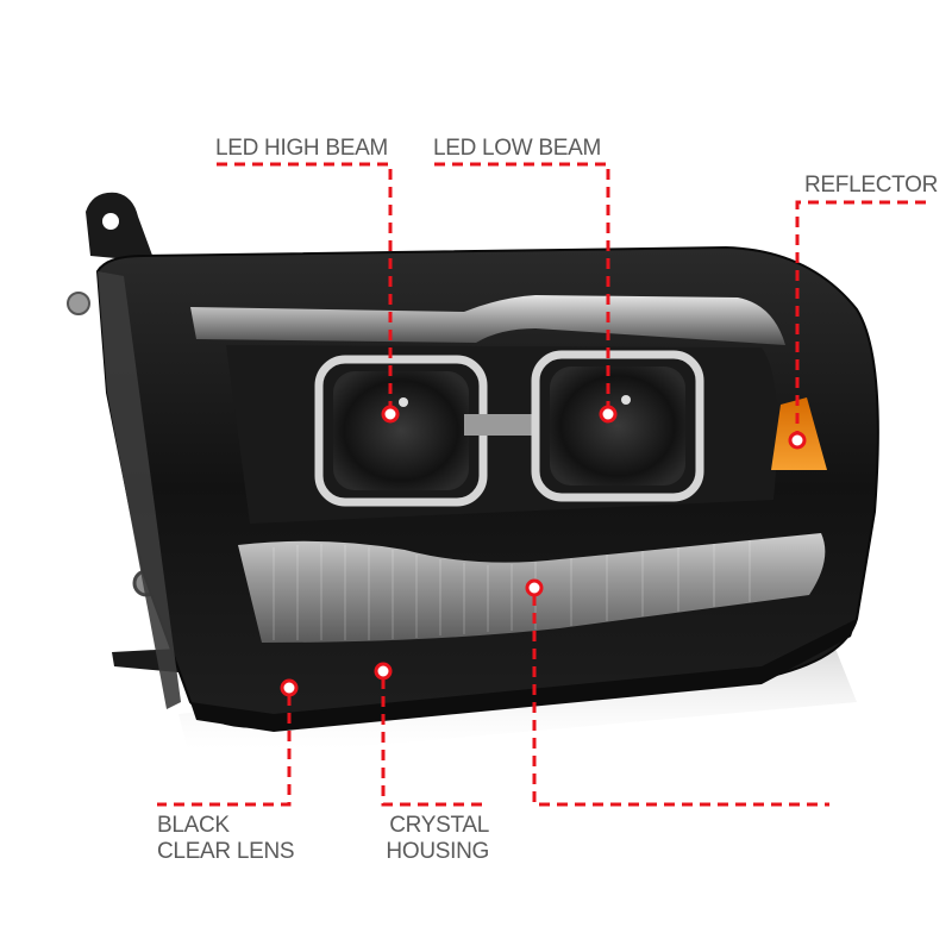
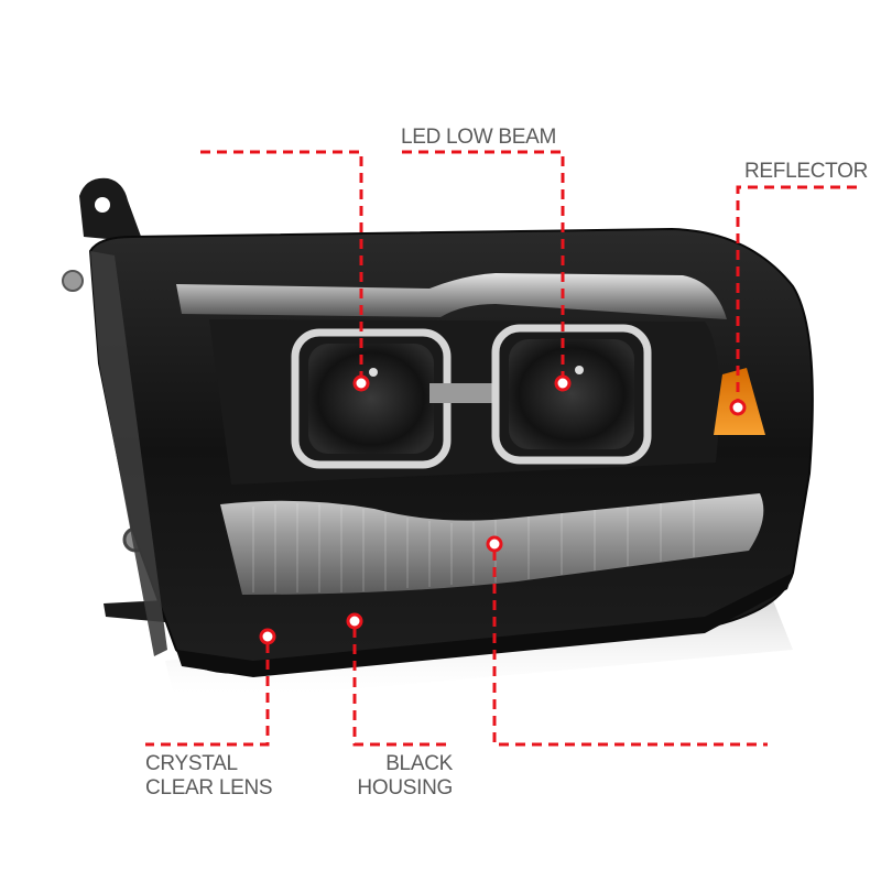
- LED HIGH BEAM
  LED LOW BEAM
  REFLECTOR
- BLACK
+ CRYSTAL
  CLEAR LENS
- CRYSTAL
+ BLACK
  HOUSING
